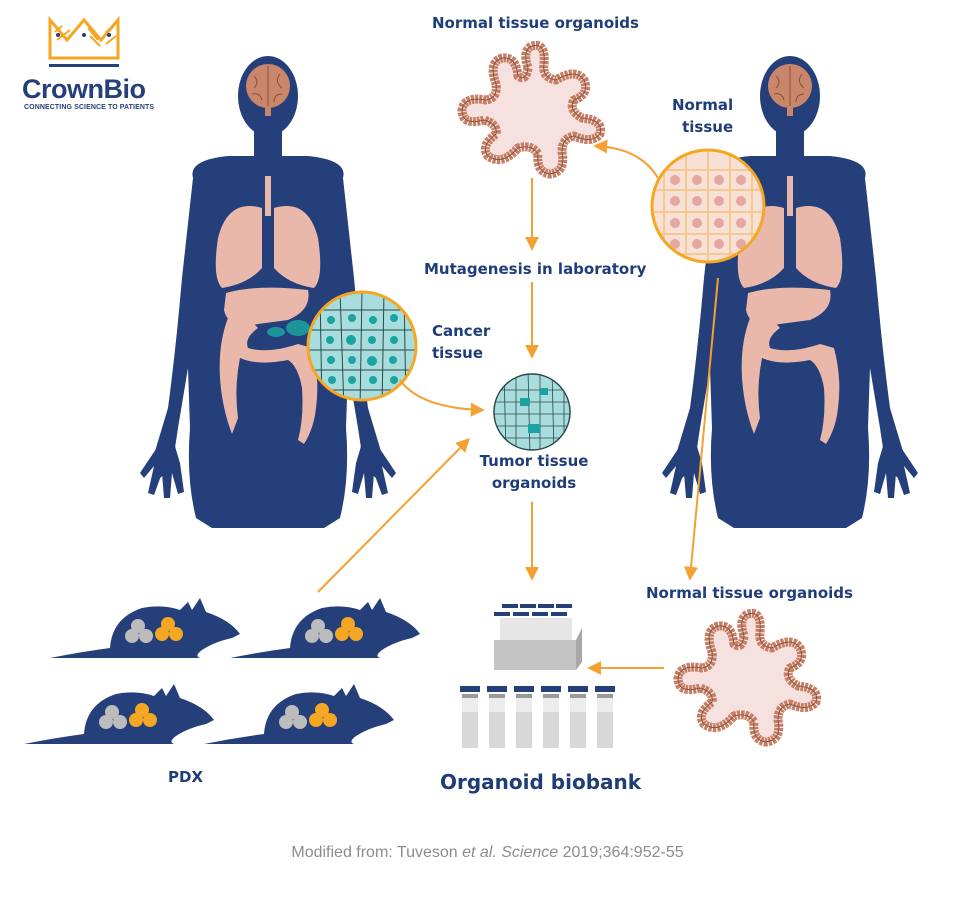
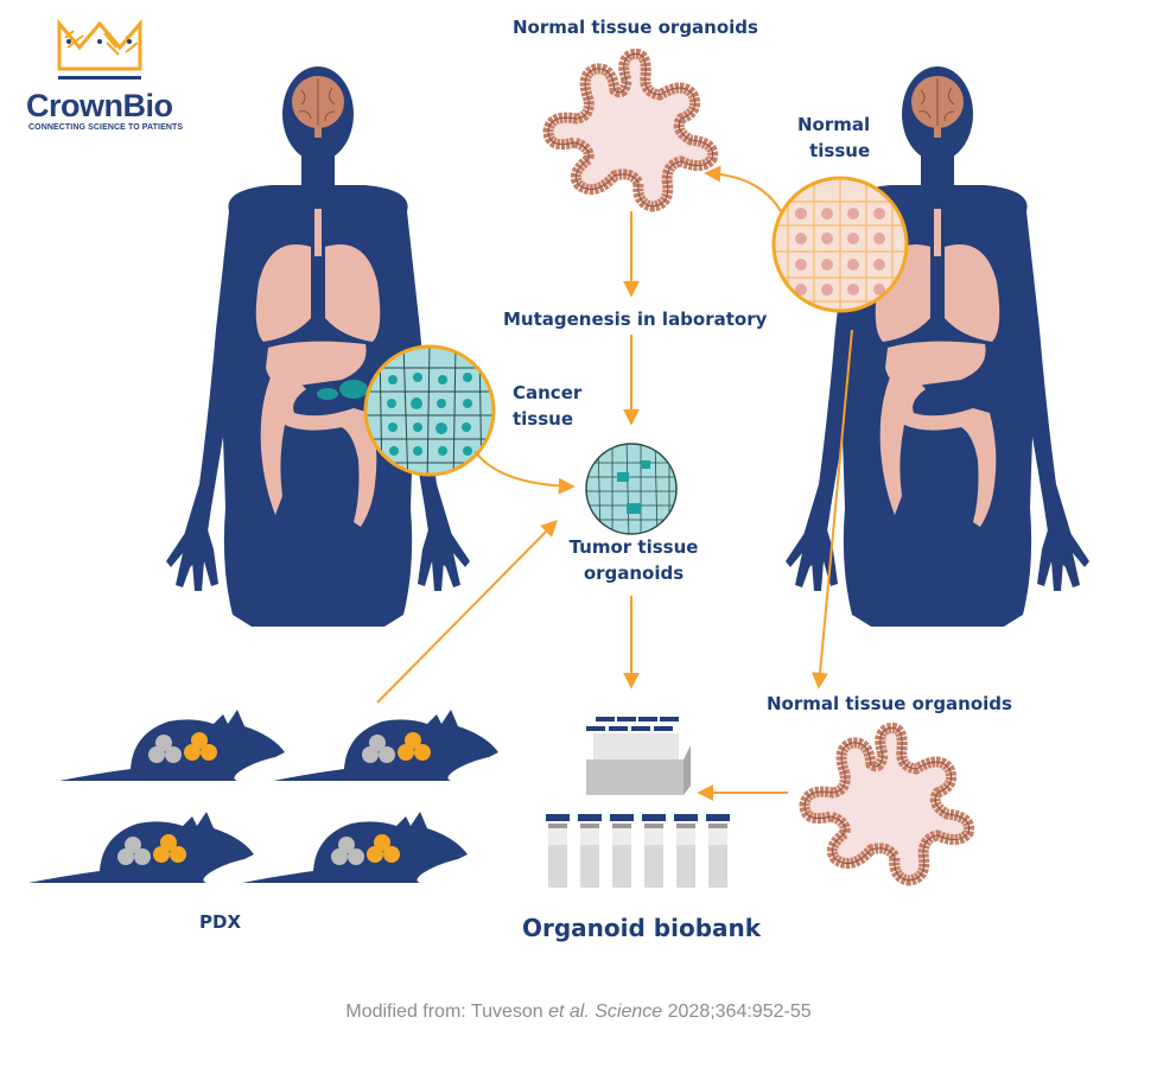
  CrownBio
  Normal tissue organoids
  Normal
  tissue
  Mutagenesis in laboratory
  Cancer
  tissue
  Tumor tissue
  organoids
  Normal tissue organoids
  PDX
  Organoid biobank
- Modified from: Tuveson et al. Science 2019;364:952-55
+ Modified from: Tuveson et al. Science 2028;364:952-55
